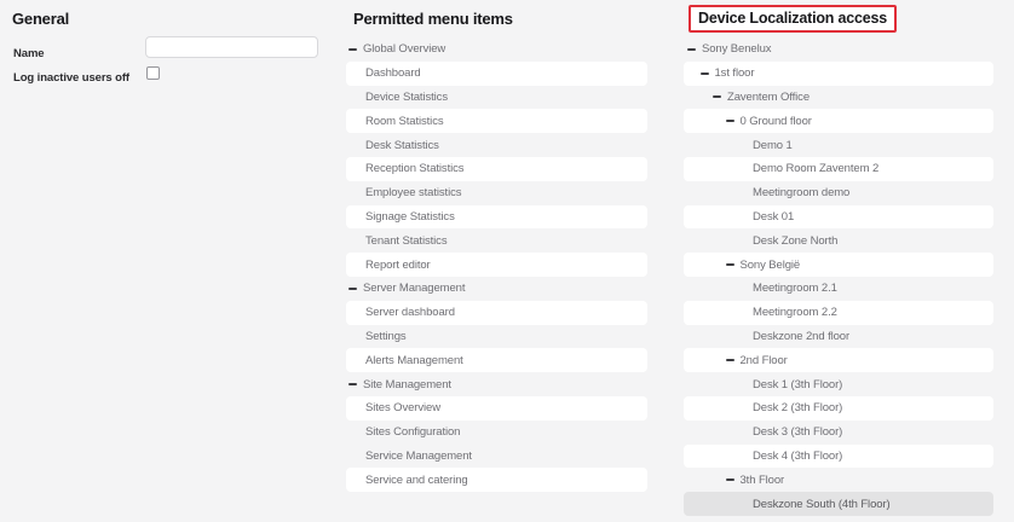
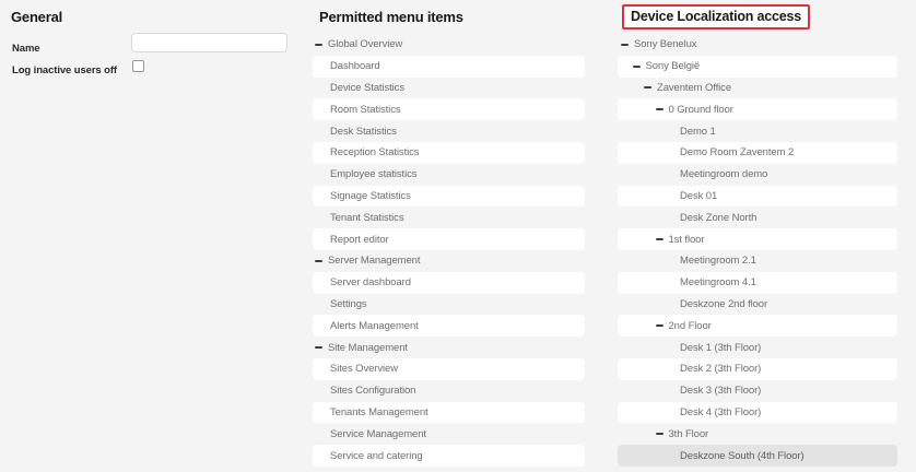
  General
  Name
  Log inactive users off
  Permitted menu items
  Global Overview
  Dashboard
  Device Statistics
  Room Statistics
  Desk Statistics
  Reception Statistics
  Employee statistics
  Signage Statistics
  Tenant Statistics
  Report editor
  Server Management
  Server dashboard
  Settings
  Alerts Management
  Site Management
  Sites Overview
  Sites Configuration
+ Tenants Management
  Service Management
  Service and catering
  Device Localization access
  Sony Benelux
- 1st floor
+ Sony België
  Zaventem Office
  0 Ground floor
  Demo 1
  Demo Room Zaventem 2
  Meetingroom demo
  Desk 01
  Desk Zone North
- Sony België
+ 1st floor
  Meetingroom 2.1
- Meetingroom 2.2
+ Meetingroom 4.1
  Deskzone 2nd floor
  2nd Floor
  Desk 1 (3th Floor)
  Desk 2 (3th Floor)
  Desk 3 (3th Floor)
  Desk 4 (3th Floor)
  3th Floor
  Deskzone South (4th Floor)
